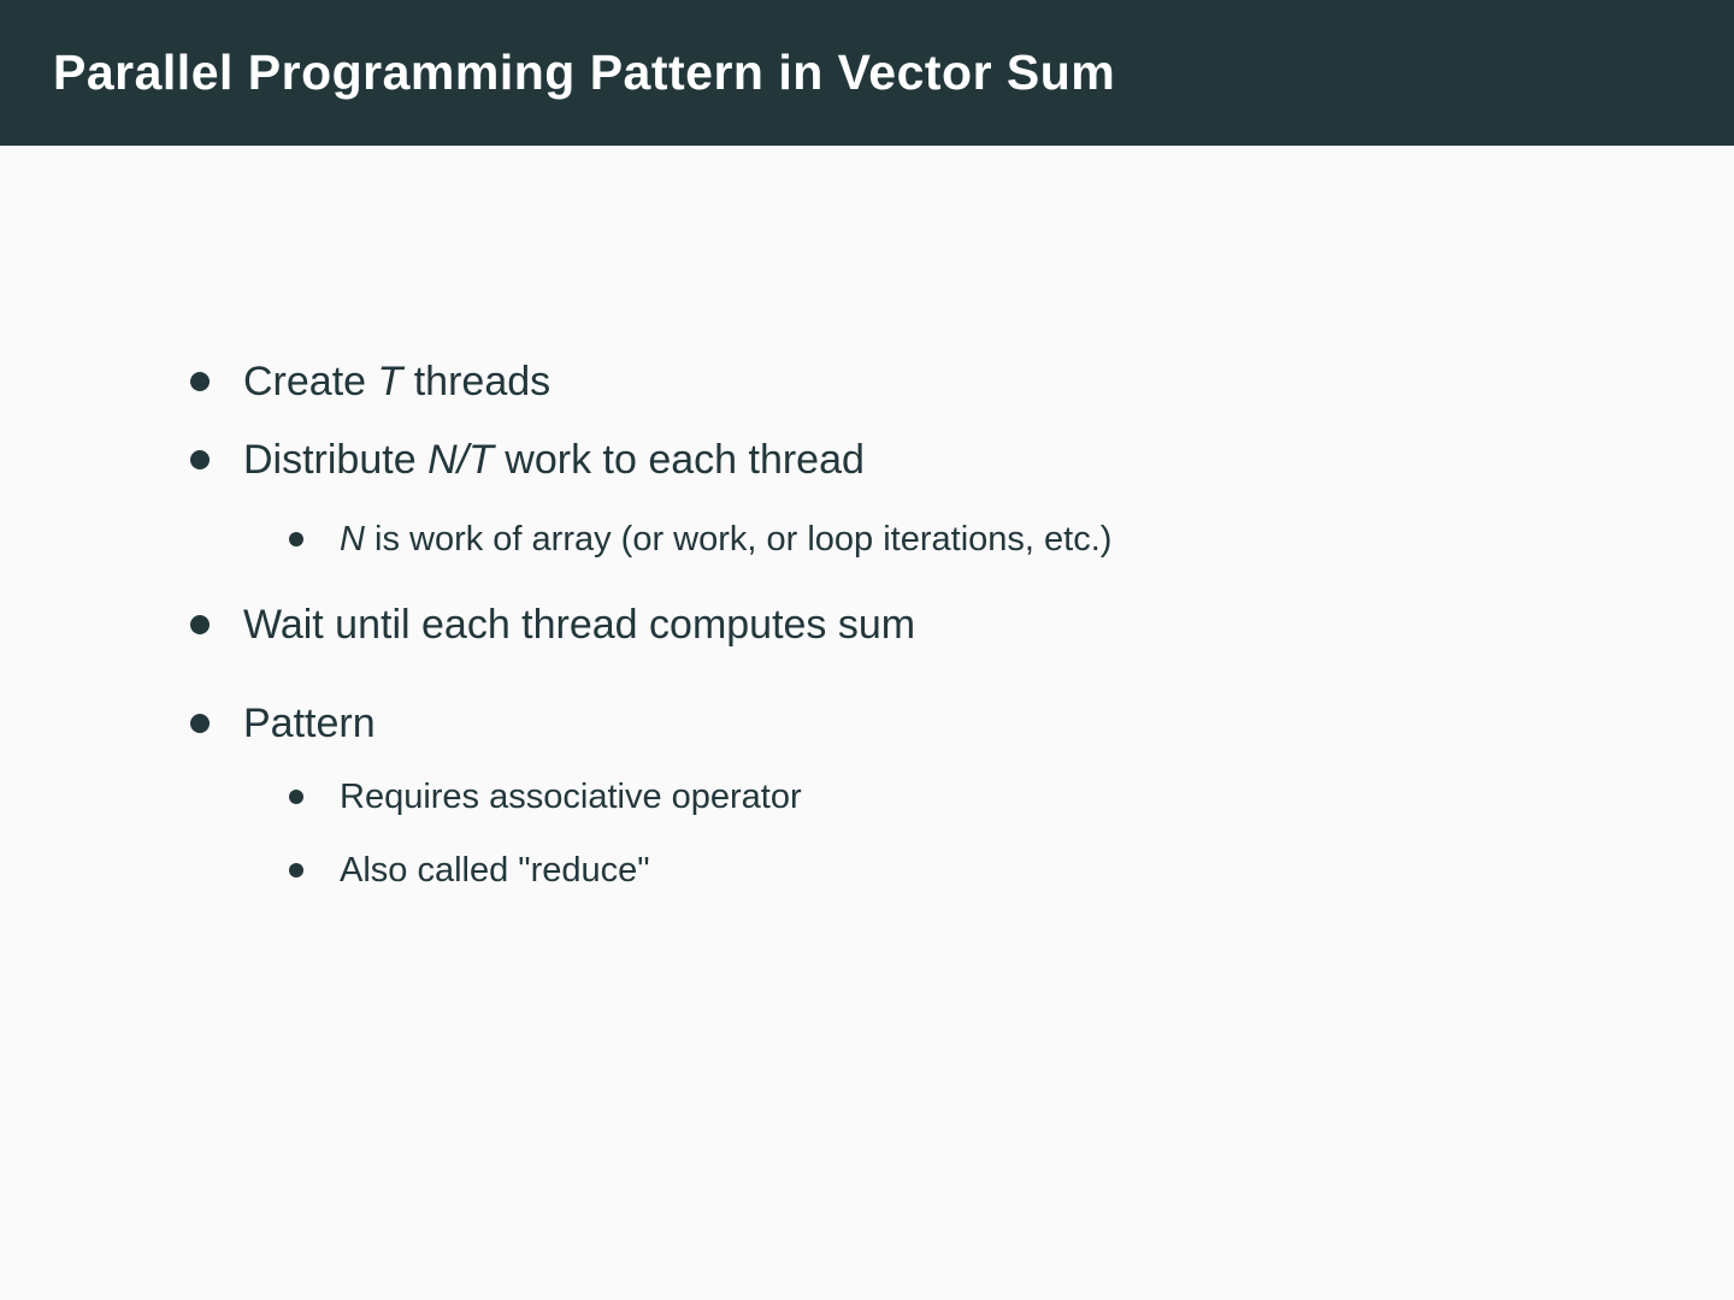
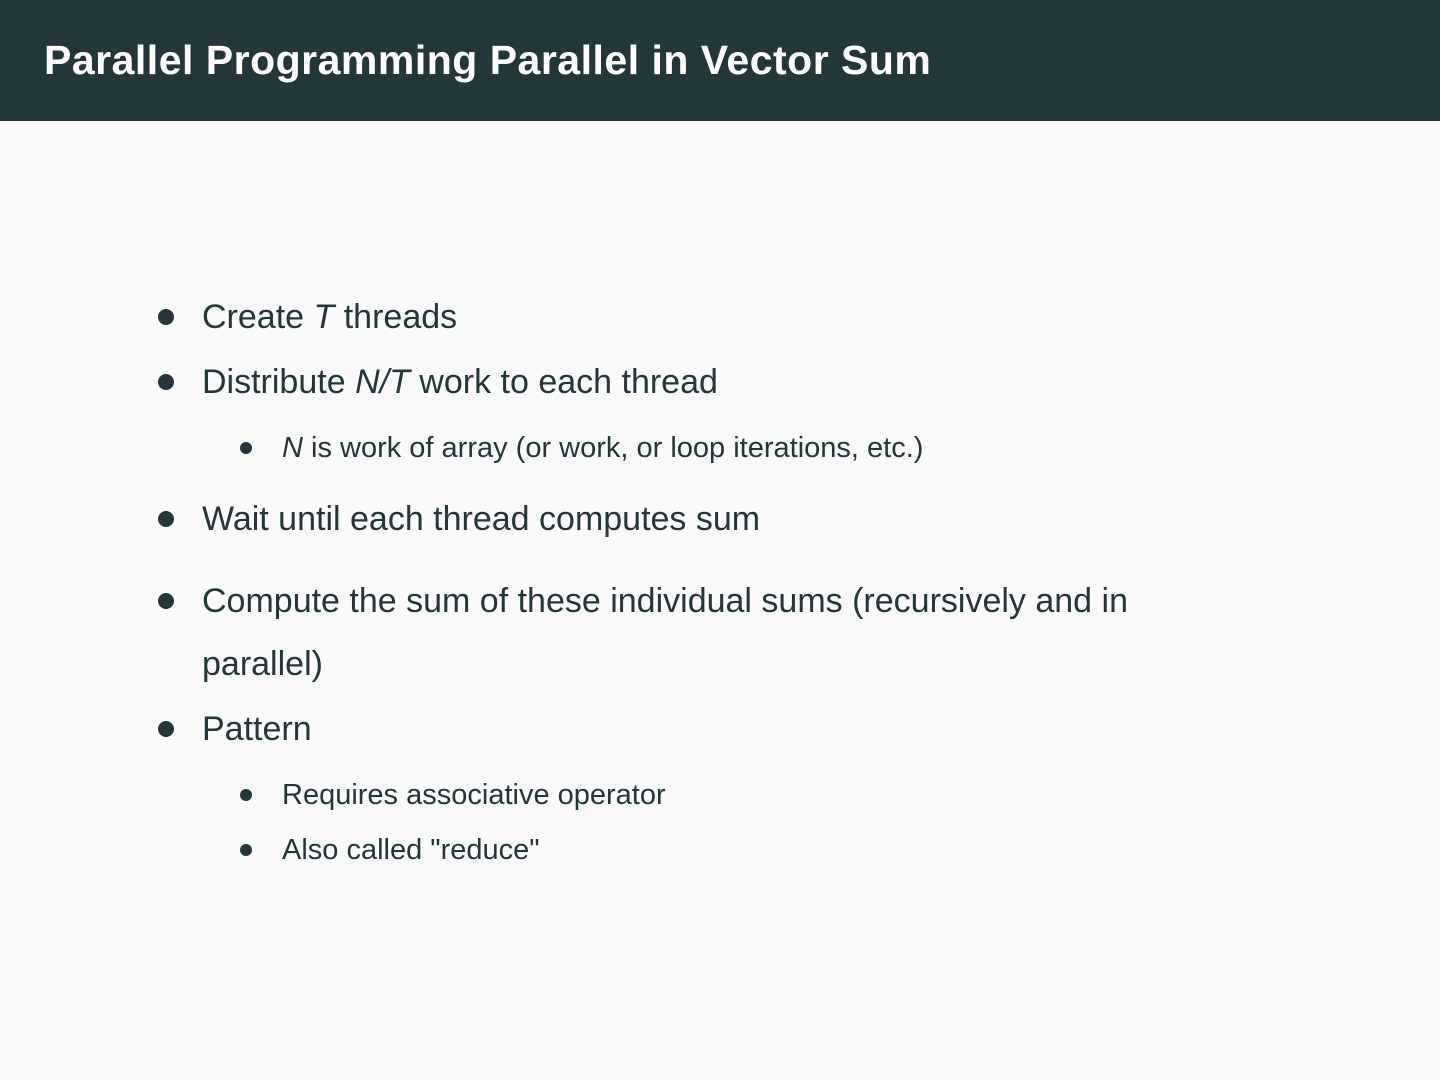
- Parallel Programming Pattern in Vector Sum
+ Parallel Programming Parallel in Vector Sum
  Create T threads
  Distribute N/T work to each thread
  N is work of array (or work, or loop iterations, etc.)
  Wait until each thread computes sum
+ Compute the sum of these individual sums (recursively and in
+ parallel)
  Pattern
  Requires associative operator
  Also called "reduce"
